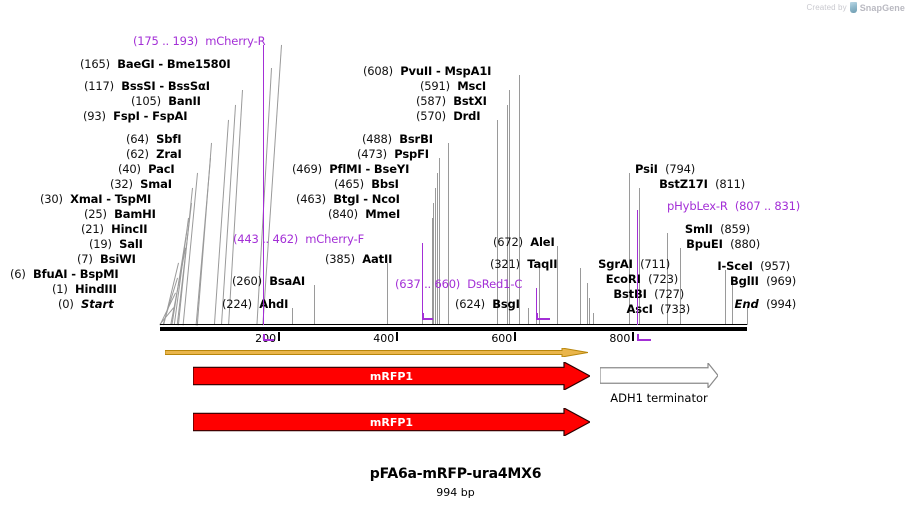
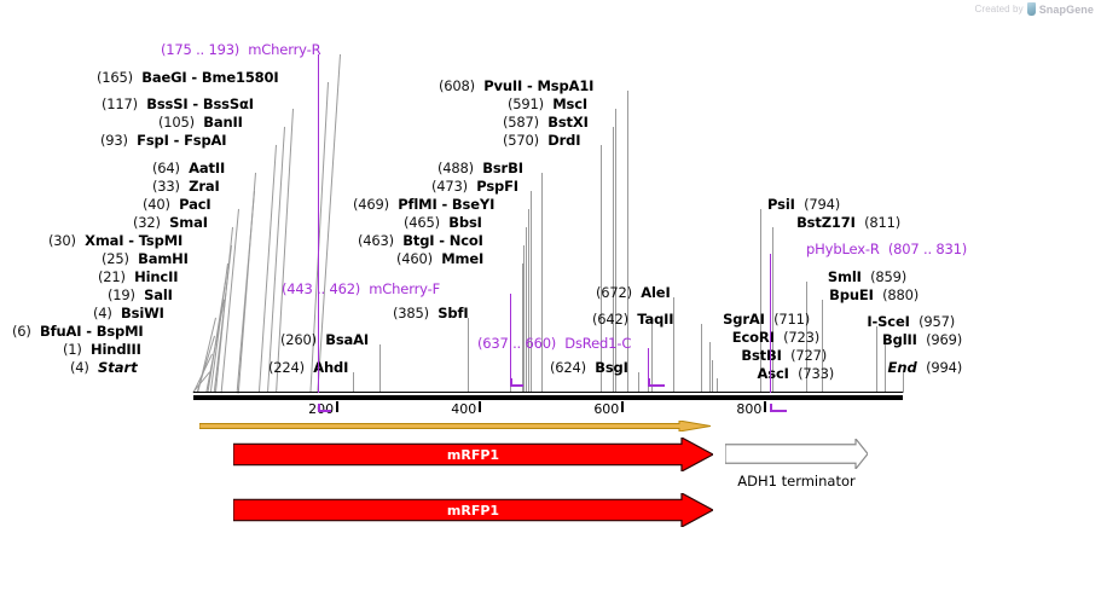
  Created by
  SnapGene
  (175 .. 193) mCherry-R
  (165) BaeGI - Bme1580I
  (117) BssSI - BssSαI
  (105) BanII
  (93) FspI - FspAI
- (64) SbfI
+ (64) AatII
- (62) ZraI
+ (33) ZraI
  (40) PacI
  (32) SmaI
  (30) XmaI - TspMI
  (25) BamHI
  (21) HincII
  (19) SalI
- (7) BsiWI
+ (4) BsiWI
  (6) BfuAI - BspMI
  (1) HindIII
- (0) Start
+ (4) Start
  (224) hdI
  (260) BsaAI
  (443. 462) mCherry-F
- (385) AatII
+ (385) SbfI
- (840) MmeI
+ (460) MmeI
  (463) BtgI - NcoI
  (465) BbsI
  (469) PflMI - BseYI
  (473) PspFI
  (488) BsrBI
  (570) DrdI
  (587) BstXI
  (591) MscI
  (608) PvuII - MspA1I
  (624) BsgI
  (637 .. 660) DsRed1-C
- (321) TaqII
+ (642) TaqII
  (672) AleI
  SgrAI (711)
  EcoRI (723)
  BstBI (727)
  AscI (733)
  PsiI (794)
  BstZ17I (811)
  pHybLex-R (807 .. 831)
  SmlI (859)
  BpuEI (880)
  I-SceI (957)
  BglII (969)
  End (994)
  400
  600
  800
  mRFP1
  mRFP1
  ADH1 terminator
- pFA6a-mRFP-ura4MX6
- 994 bp
